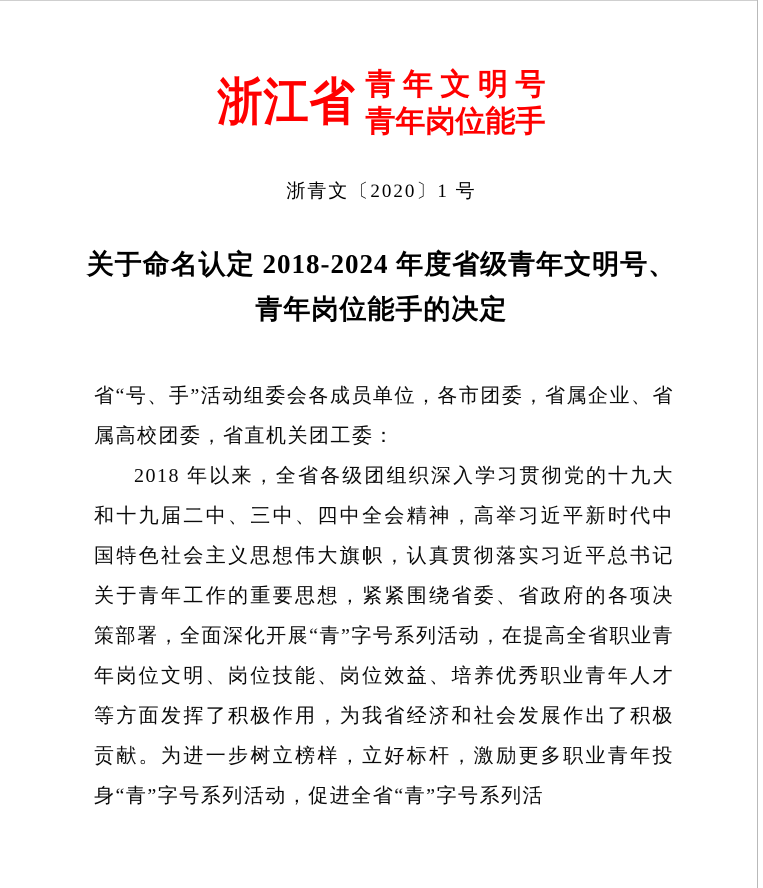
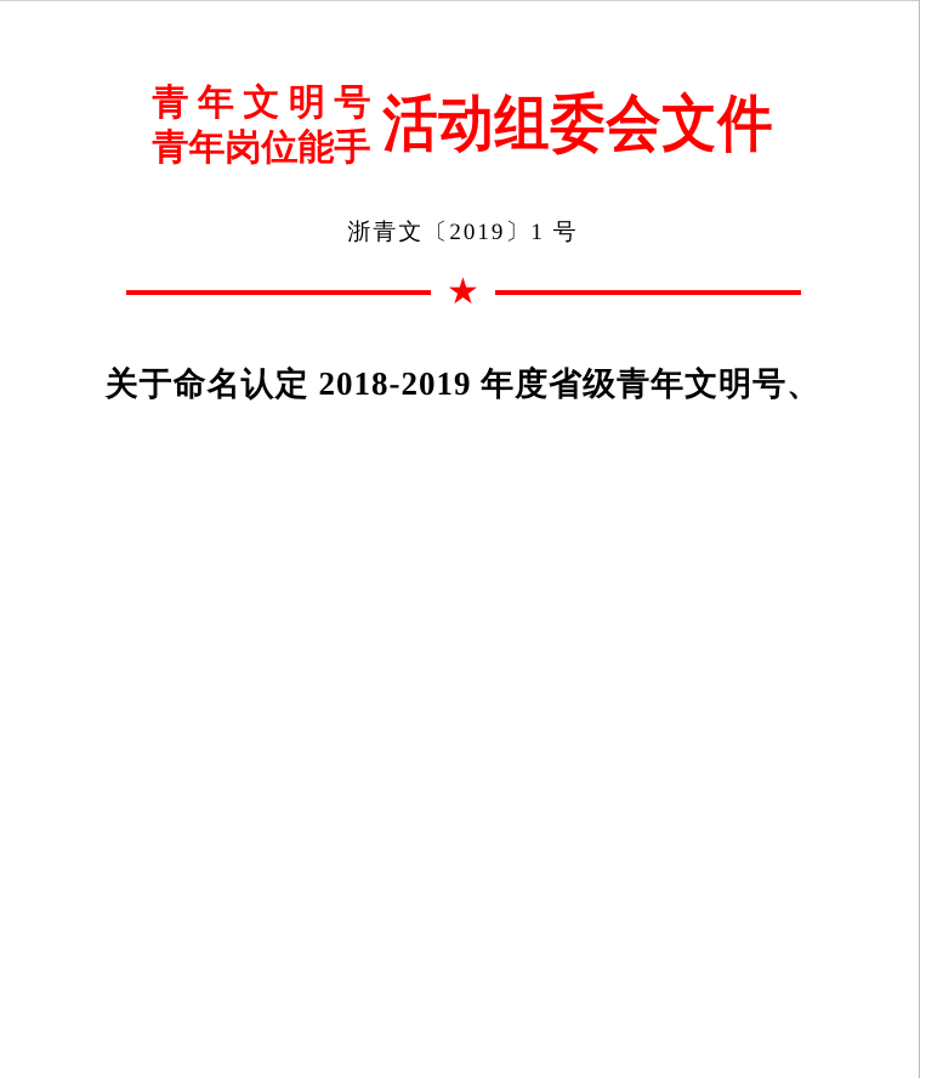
- 浙江省
  青年文明号
  青年岗位能手
+ 活动组委会文件
- 浙青文〔2020〕1 号
+ 浙青文〔2019〕1 号
+ ★
- 关于命名认定 2018-2024 年度省级青年文明号、
+ 关于命名认定 2018-2019 年度省级青年文明号、
- 青年岗位能手的决定
- 省“号、手”活动组委会各成员单位，各市团委，省属企业、省属高校团委，省直机关团工委：
- 2018 年以来，全省各级团组织深入学习贯彻党的十九大和十九届二中、三中、四中全会精神，高举习近平新时代中国特色社会主义思想伟大旗帜，认真贯彻落实习近平总书记关于青年工作的重要思想，紧紧围绕省委、省政府的各项决策部署，全面深化开展“青”字号系列活动，在提高全省职业青年岗位文明、岗位技能、岗位效益、培养优秀职业青年人才等方面发挥了积极作用，为我省经济和社会发展作出了积极贡献。为进一步树立榜样，立好标杆，激励更多职业青年投身“青”字号系列活动，促进全省“青”字号系列活
